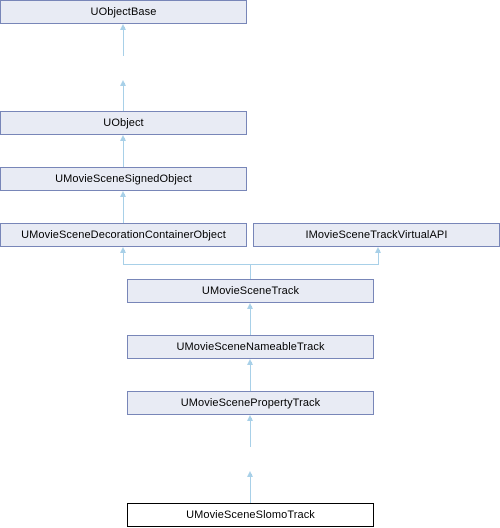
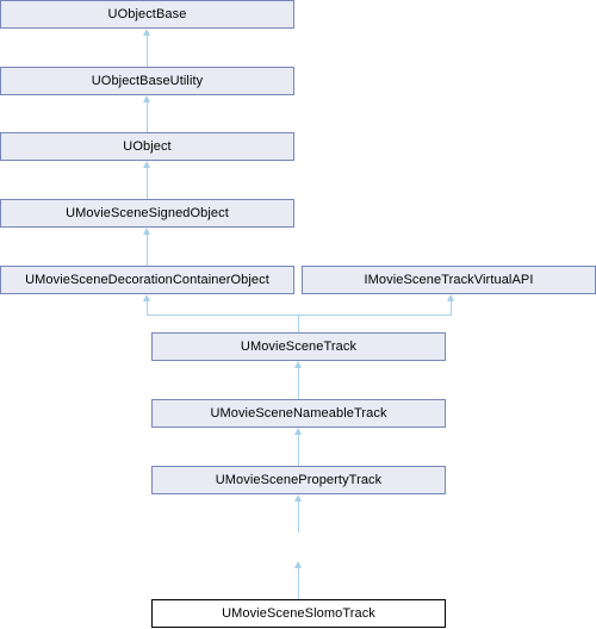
  UObjectBase
+ UObjectBaseUtility
  UObject
  UMovieSceneSignedObject
  UMovieSceneDecorationContainerObject
  IMovieSceneTrackVirtualAPI
  UMovieSceneTrack
  UMovieSceneNameableTrack
  UMovieScenePropertyTrack
  UMovieSceneSlomoTrack
